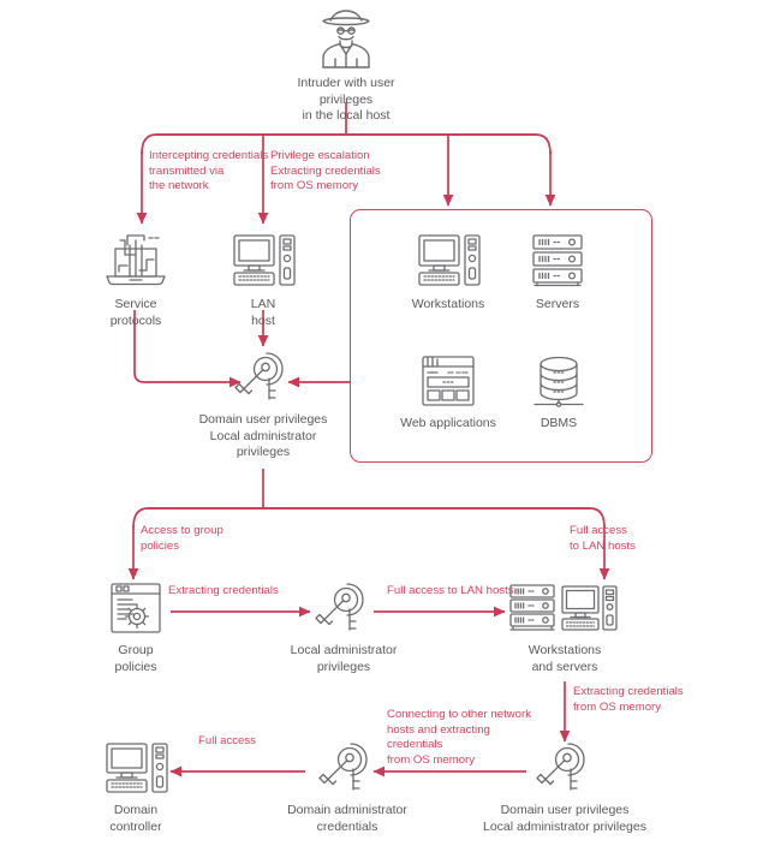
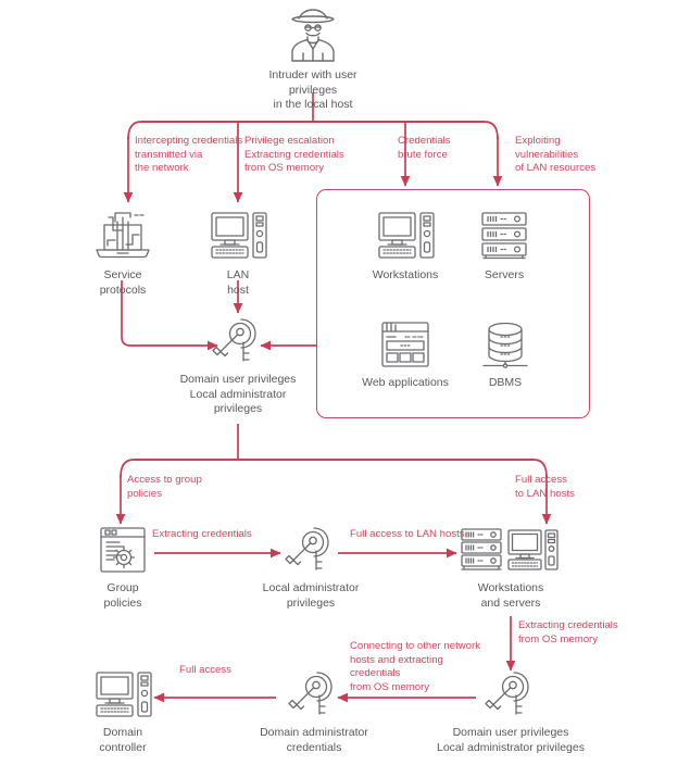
  Intercepting credentials
  transmitted via
  the network
  Privilege escalation
  Extracting credentials
  from OS memory
+ Credentials
+ brute force
+ Exploiting
+ vulnerabilities
+ of LAN resources
  Access to group
  policies
  Full access
  to LAN hosts
  Extracting credentials
  Full access to LAN host
  Extracting credentials
  from OS memory
  Connecting to other network
  hosts and extracting credentials
  from OS memory
  Full access
  Intruder with user privileges
  in the local host
  Service
  protocols
  LAN
  host
  Workstations
  Servers
  Web applications
  DBMS
  Domain user privileges
  Local administrator
  privileges
  Group
  policies
  Local administrator
  privileges
  Workstations
  and servers
  Domain
  controller
  Domain administrator
  credentials
  Domain user privileges
  Local administrator privileges
